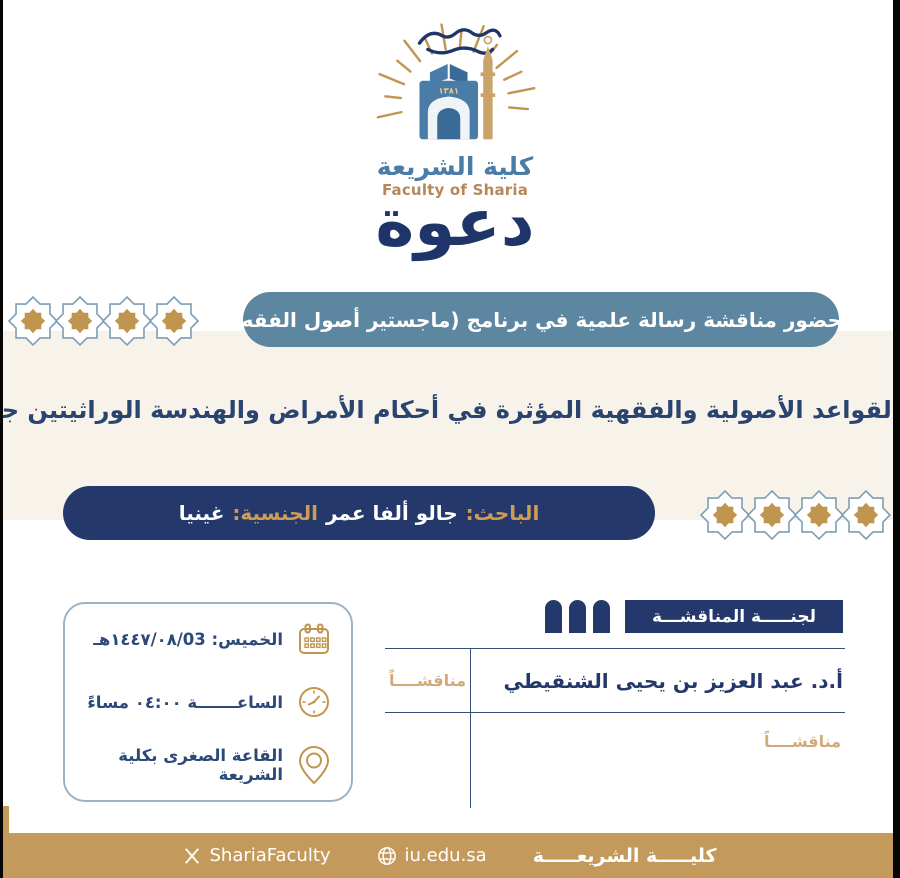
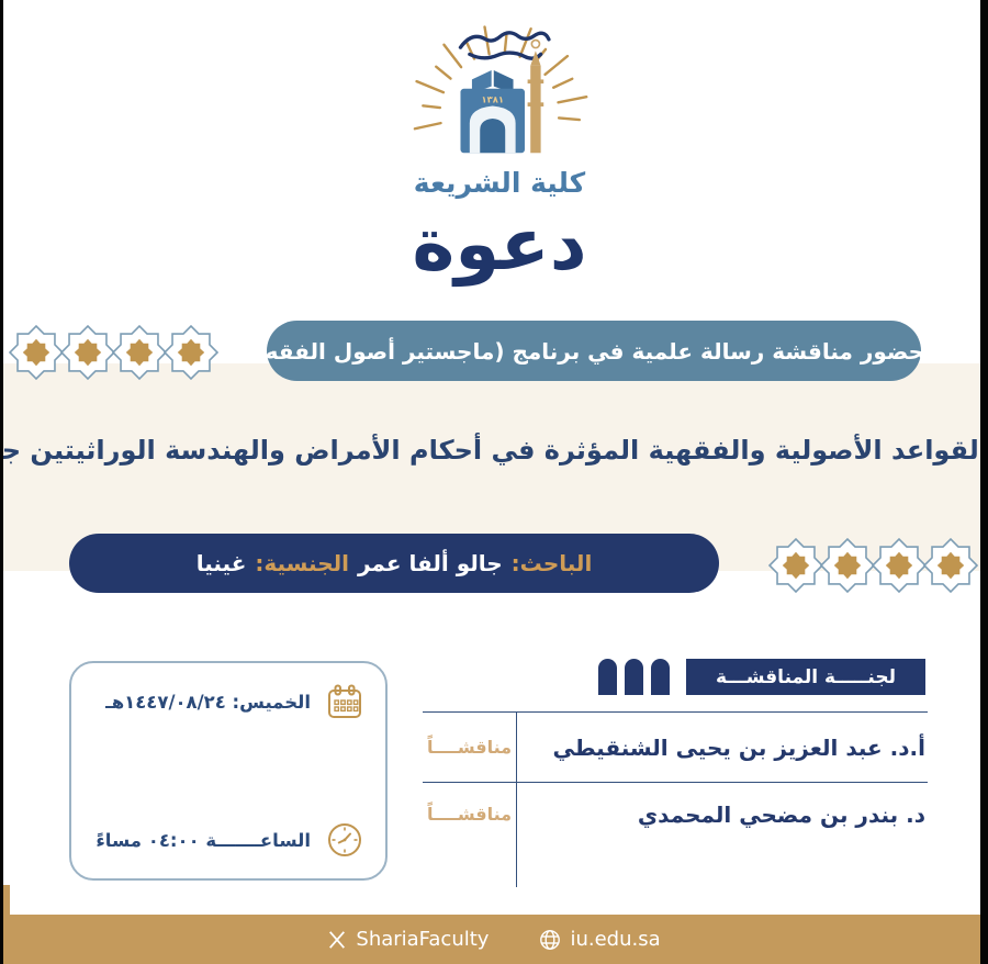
  ١٣٨١
  كلية الشريعة
- Faculty of Sharia
  دعوة
  حضور مناقشة رسالة علمية في برنامج (ماجستير أصول الفقه
  لقواعد الأصولية والفقهية المؤثرة في أحكام الأمراض والهندسة الوراثيتين ج
  الباحث:
  جالو ألفا عمر
  الجنسية:
  غينيا
- الخميس: ١٤٤٧/٠٨/03هـ
+ الخميس: ١٤٤٧/٠٨/٢٤هـ
  الساعـــــــة ٠٤:٠٠ مساءً
- القاعة الصغرى بكلية الشريعة
  لجنـــــة المناقشـــة
  أ.د. عبد العزيز بن يحيى الشنقيطي
  مناقشــــاً
+ د. بندر بن مضحي المحمدي
  مناقشــــاً
- كليـــــة الشريعـــــة
  iu.edu.sa
  ShariaFaculty
